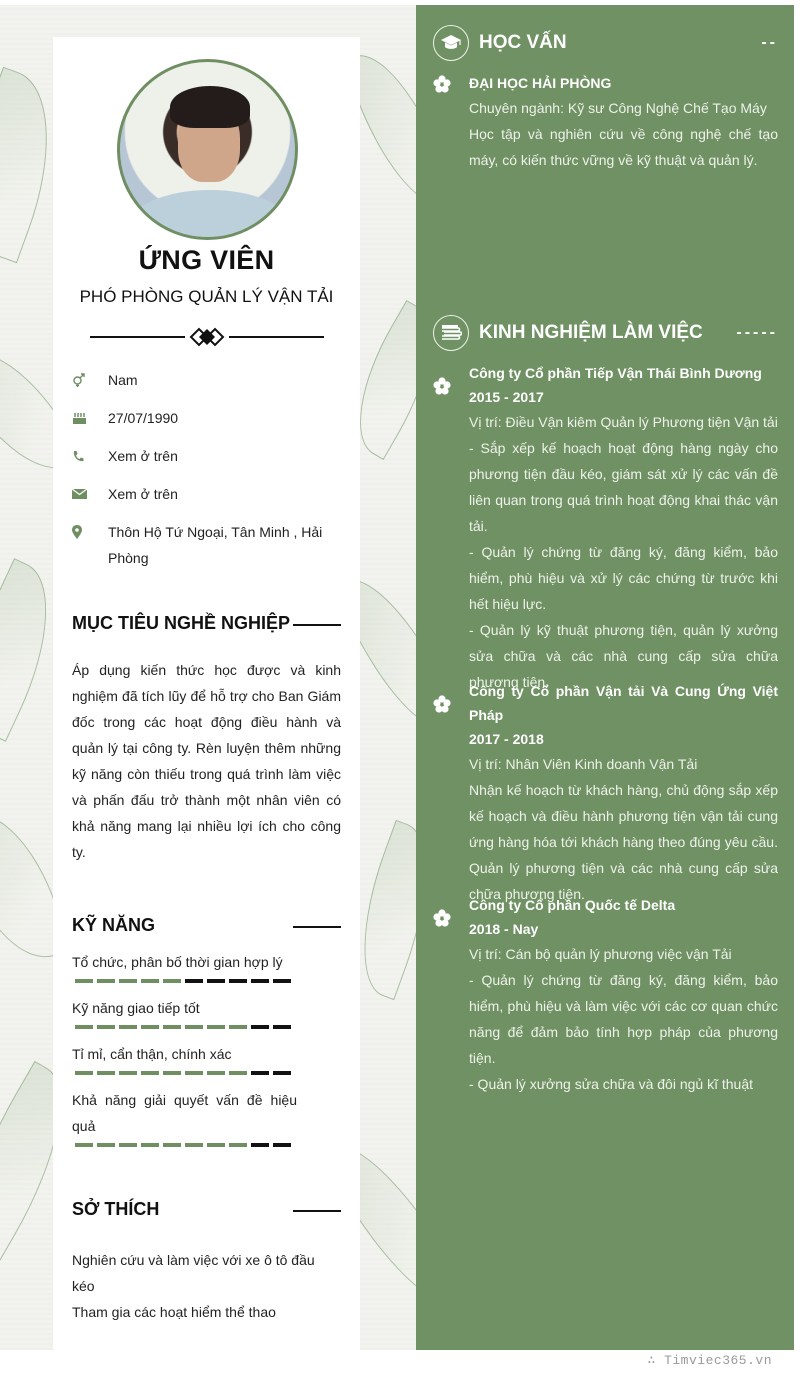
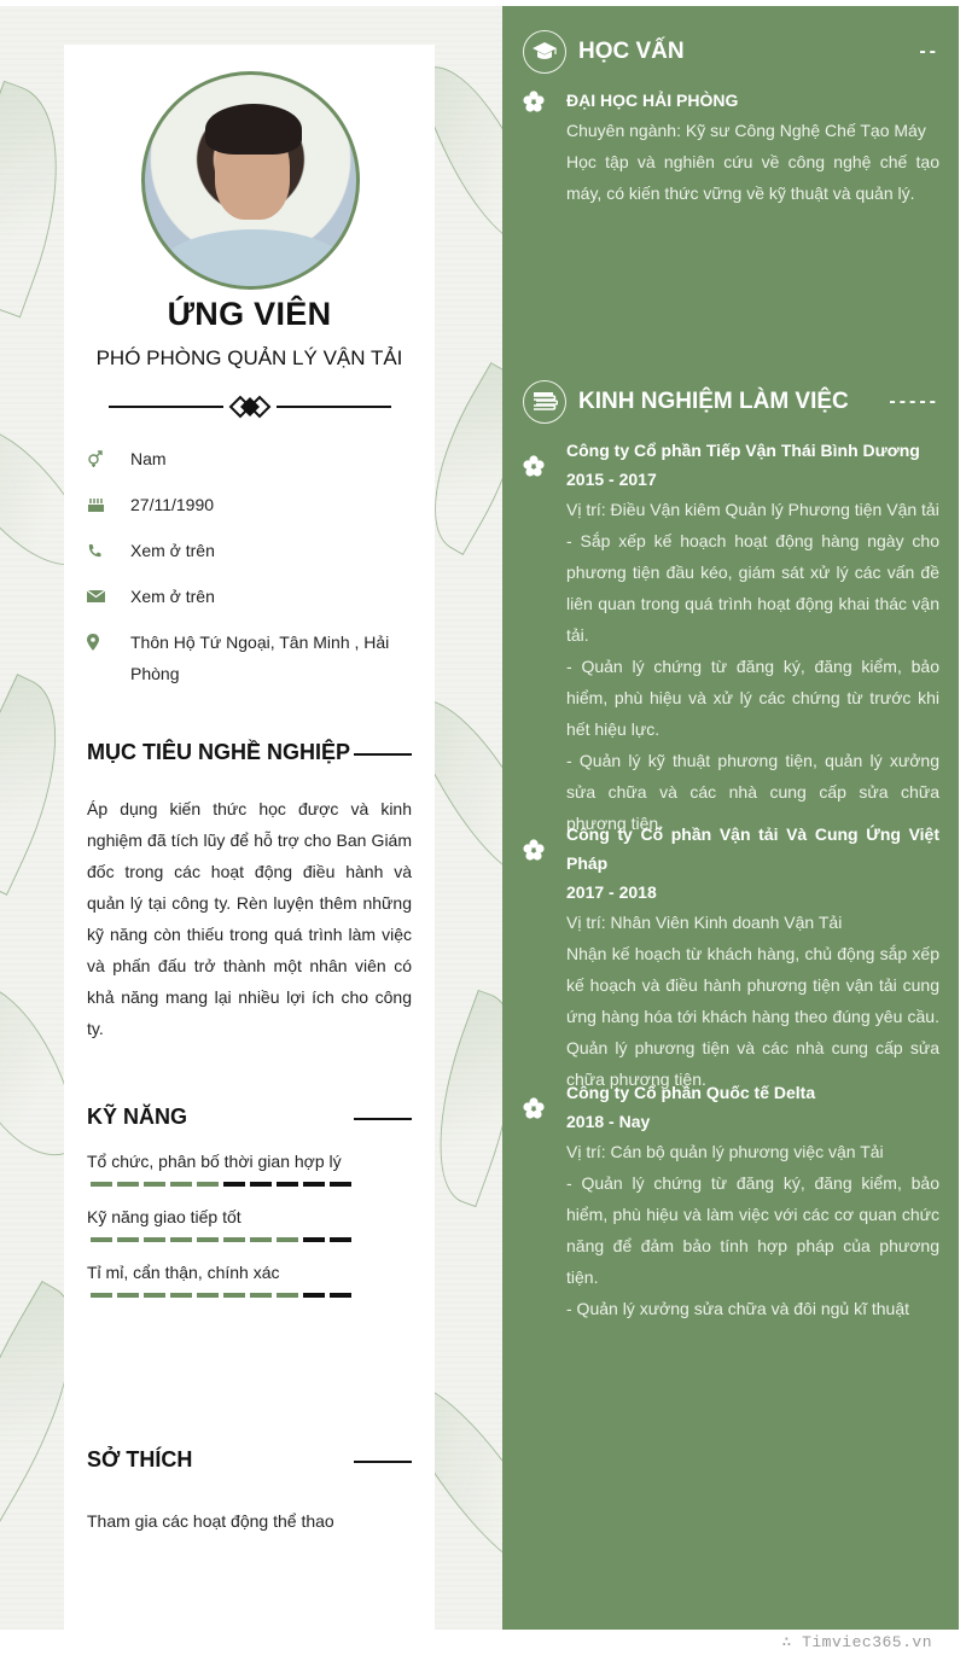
  ỨNG VIÊN
  PHÓ PHÒNG QUẢN LÝ VẬN TẢI
  Nam
- 27/07/1990
+ 27/11/1990
  Xem ở trên
  Xem ở trên
  Thôn Hộ Tứ Ngoại, Tân Minh , Hải Phòng
  MỤC TIÊU NGHỀ NGHIỆP
  Áp dụng kiến thức học được và kinh nghiệm đã tích lũy để hỗ trợ cho Ban Giám đốc trong các hoạt động điều hành và quản lý tại công ty. Rèn luyện thêm những kỹ năng còn thiếu trong quá trình làm việc và phấn đấu trở thành một nhân viên có khả năng mang lại nhiều lợi ích cho công ty.
  KỸ NĂNG
  Tổ chức, phân bố thời gian hợp lý
  Kỹ năng giao tiếp tốt
  Tỉ mỉ, cẩn thận, chính xác
- Khả năng giải quyết vấn đề hiệu quả
  SỞ THÍCH
- Nghiên cứu và làm việc với xe ô tô đầu kéo
- Tham gia các hoạt hiểm thể thao
+ Tham gia các hoạt động thể thao
  HỌC VẤN
  --
  ĐẠI HỌC HẢI PHÒNG
  Chuyên ngành: Kỹ sư Công Nghệ Chế Tạo Máy
  Học tập và nghiên cứu về công nghệ chế tạo máy, có kiến thức vững về kỹ thuật và quản lý.
  KINH NGHIỆM LÀM VIỆC
  -----
  Công ty Cổ phần Tiếp Vận Thái Bình Dương
  2015 - 2017
  Vị trí: Điều Vận kiêm Quản lý Phương tiện Vận tải
  - Sắp xếp kế hoạch hoạt động hàng ngày cho phương tiện đầu kéo, giám sát xử lý các vấn đề liên quan trong quá trình hoạt động khai thác vận tải.
  - Quản lý chứng từ đăng ký, đăng kiểm, bảo hiểm, phù hiệu và xử lý các chứng từ trước khi hết hiệu lực.
  - Quản lý kỹ thuật phương tiện, quản lý xưởng sửa chữa và các nhà cung cấp sửa chữa phương tiện.
  Công ty Cổ phần Vận tải Và Cung Ứng Việt Pháp
  2017 - 2018
  Vị trí: Nhân Viên Kinh doanh Vận Tải
  Nhận kế hoạch từ khách hàng, chủ động sắp xếp kế hoạch và điều hành phương tiện vận tải cung ứng hàng hóa tới khách hàng theo đúng yêu cầu. Quản lý phương tiện và các nhà cung cấp sửa chữa phương tiện.
  Công ty Cổ phần Quốc tế Delta
  2018 - Nay
  Vị trí: Cán bộ quản lý phương việc vận Tải
  - Quản lý chứng từ đăng ký, đăng kiểm, bảo hiểm, phù hiệu và làm việc với các cơ quan chức năng để đảm bảo tính hợp pháp của phương tiện.
  - Quản lý xưởng sửa chữa và đôi ngủ kĩ thuật
  ∴ Timviec365.vn
